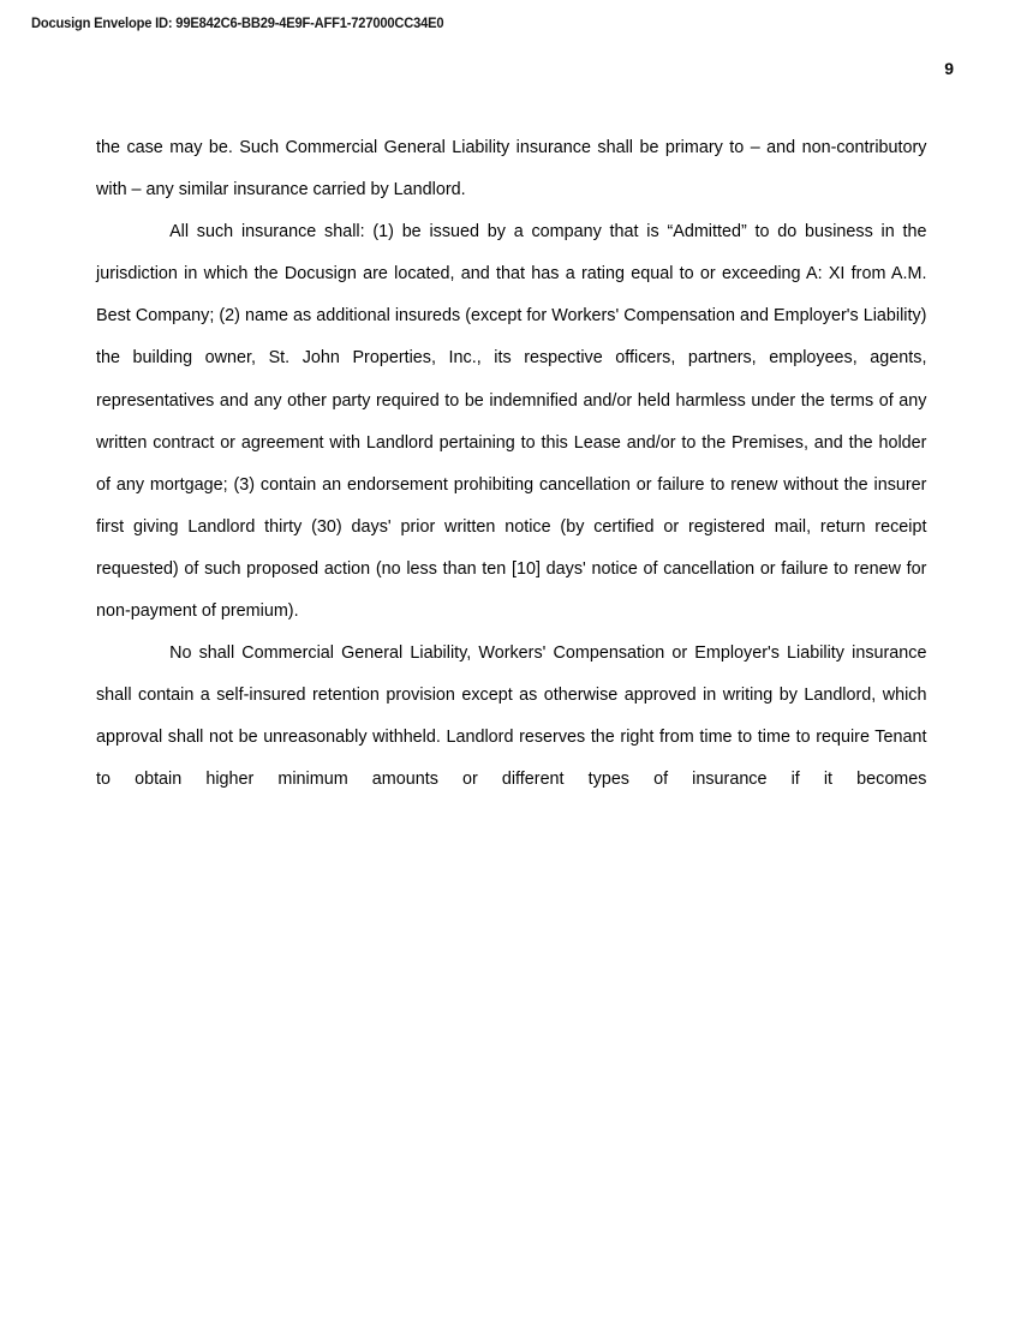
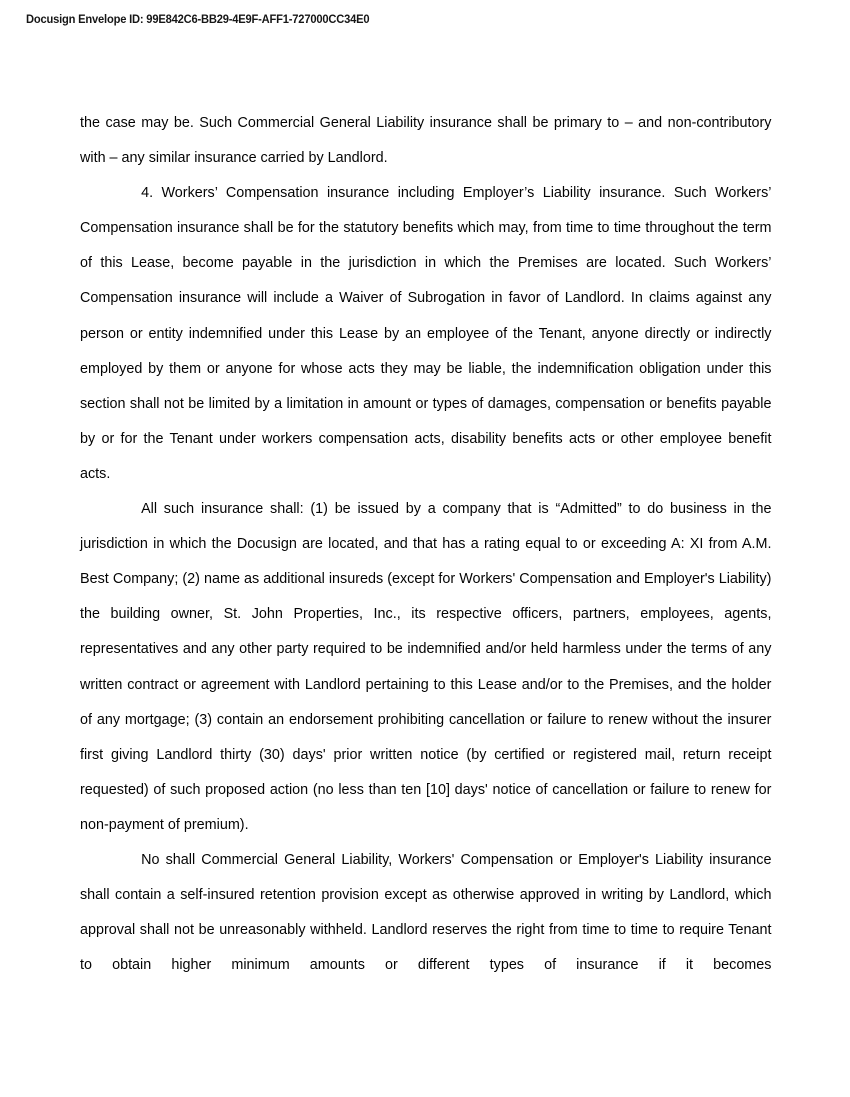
  Docusign Envelope ID: 99E842C6-BB29-4E9F-AFF1-727000CC34E0
- 9
  the case may be. Such Commercial General Liability insurance shall be primary to – and non-contributory with – any similar insurance carried by Landlord.
+ 4. Workers’ Compensation insurance including Employer’s Liability insurance. Such Workers’ Compensation insurance shall be for the statutory benefits which may, from time to time throughout the term of this Lease, become payable in the jurisdiction in which the Premises are located. Such Workers’ Compensation insurance will include a Waiver of Subrogation in favor of Landlord. In claims against any person or entity indemnified under this Lease by an employee of the Tenant, anyone directly or indirectly employed by them or anyone for whose acts they may be liable, the indemnification obligation under this section shall not be limited by a limitation in amount or types of damages, compensation or benefits payable by or for the Tenant under workers compensation acts, disability benefits acts or other employee benefit acts.
  All such insurance shall: (1) be issued by a company that is “Admitted” to do business in the jurisdiction in which the Docusign are located, and that has a rating equal to or exceeding A: XI from A.M. Best Company; (2) name as additional insureds (except for Workers' Compensation and Employer's Liability) the building owner, St. John Properties, Inc., its respective officers, partners, employees, agents, representatives and any other party required to be indemnified and/or held harmless under the terms of any written contract or agreement with Landlord pertaining to this Lease and/or to the Premises, and the holder of any mortgage; (3) contain an endorsement prohibiting cancellation or failure to renew without the insurer first giving Landlord thirty (30) days' prior written notice (by certified or registered mail, return receipt requested) of such proposed action (no less than ten [10] days' notice of cancellation or failure to renew for non-payment of premium).
  No shall Commercial General Liability, Workers' Compensation or Employer's Liability insurance shall contain a self-insured retention provision except as otherwise approved in writing by Landlord, which approval shall not be unreasonably withheld. Landlord reserves the right from time to time to require Tenant to obtain higher minimum amounts or different types of insurance if it becomes
